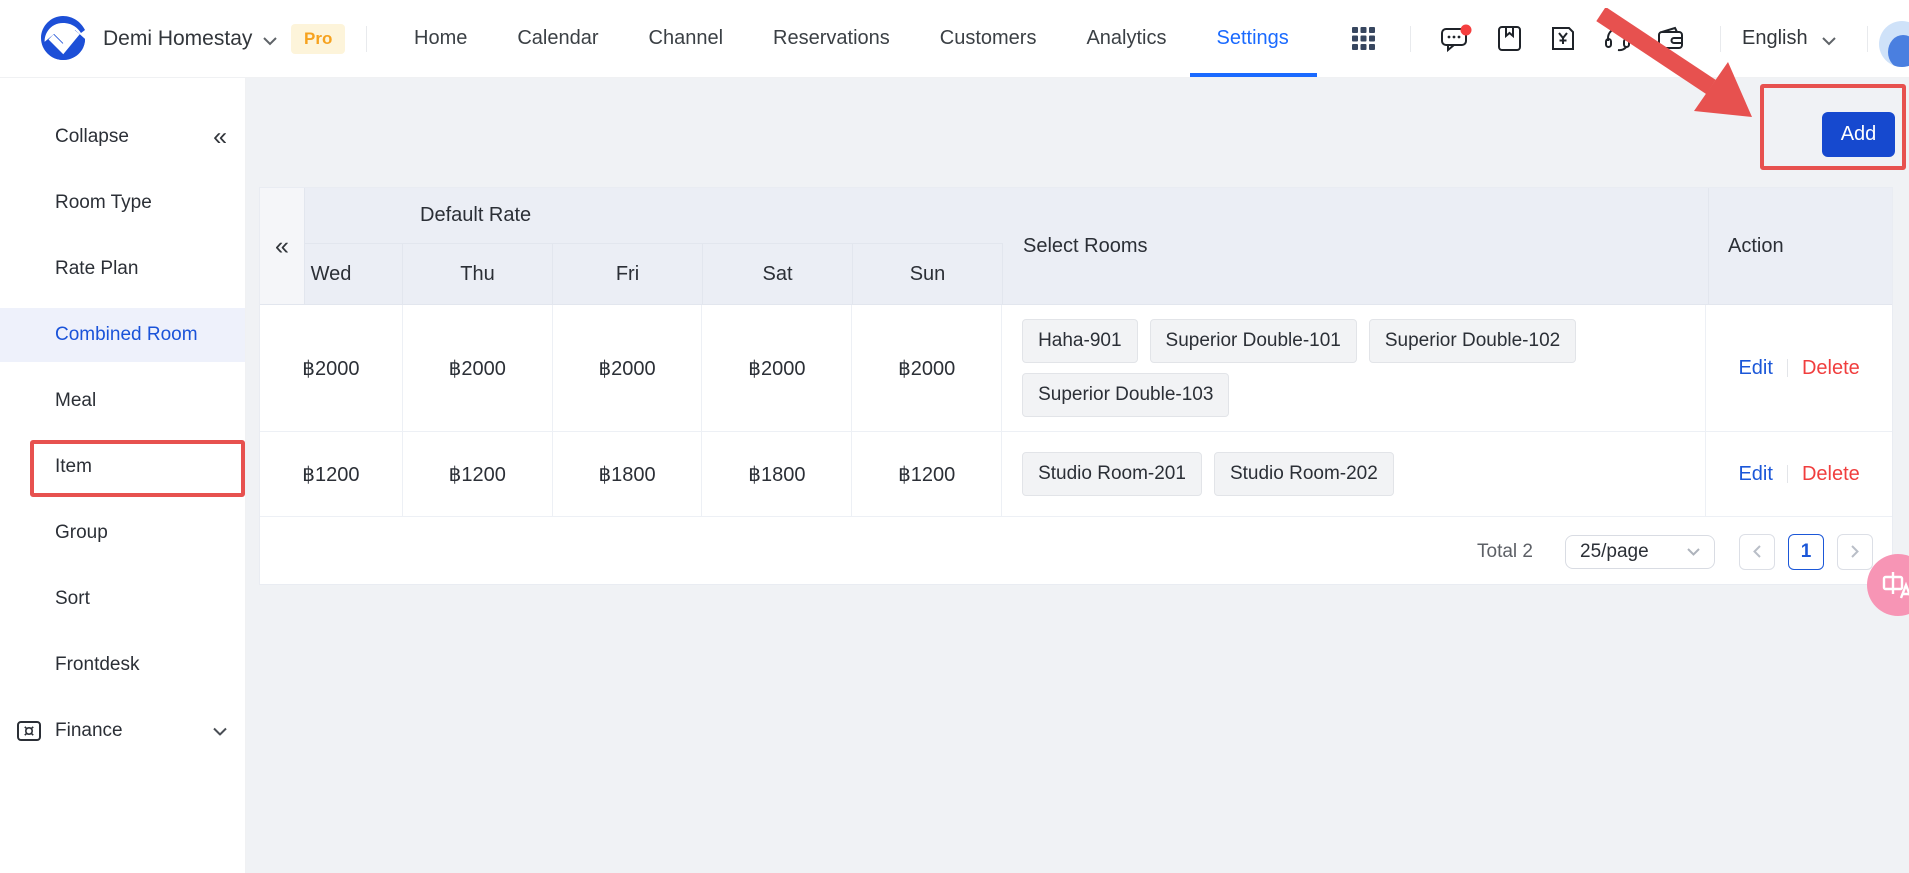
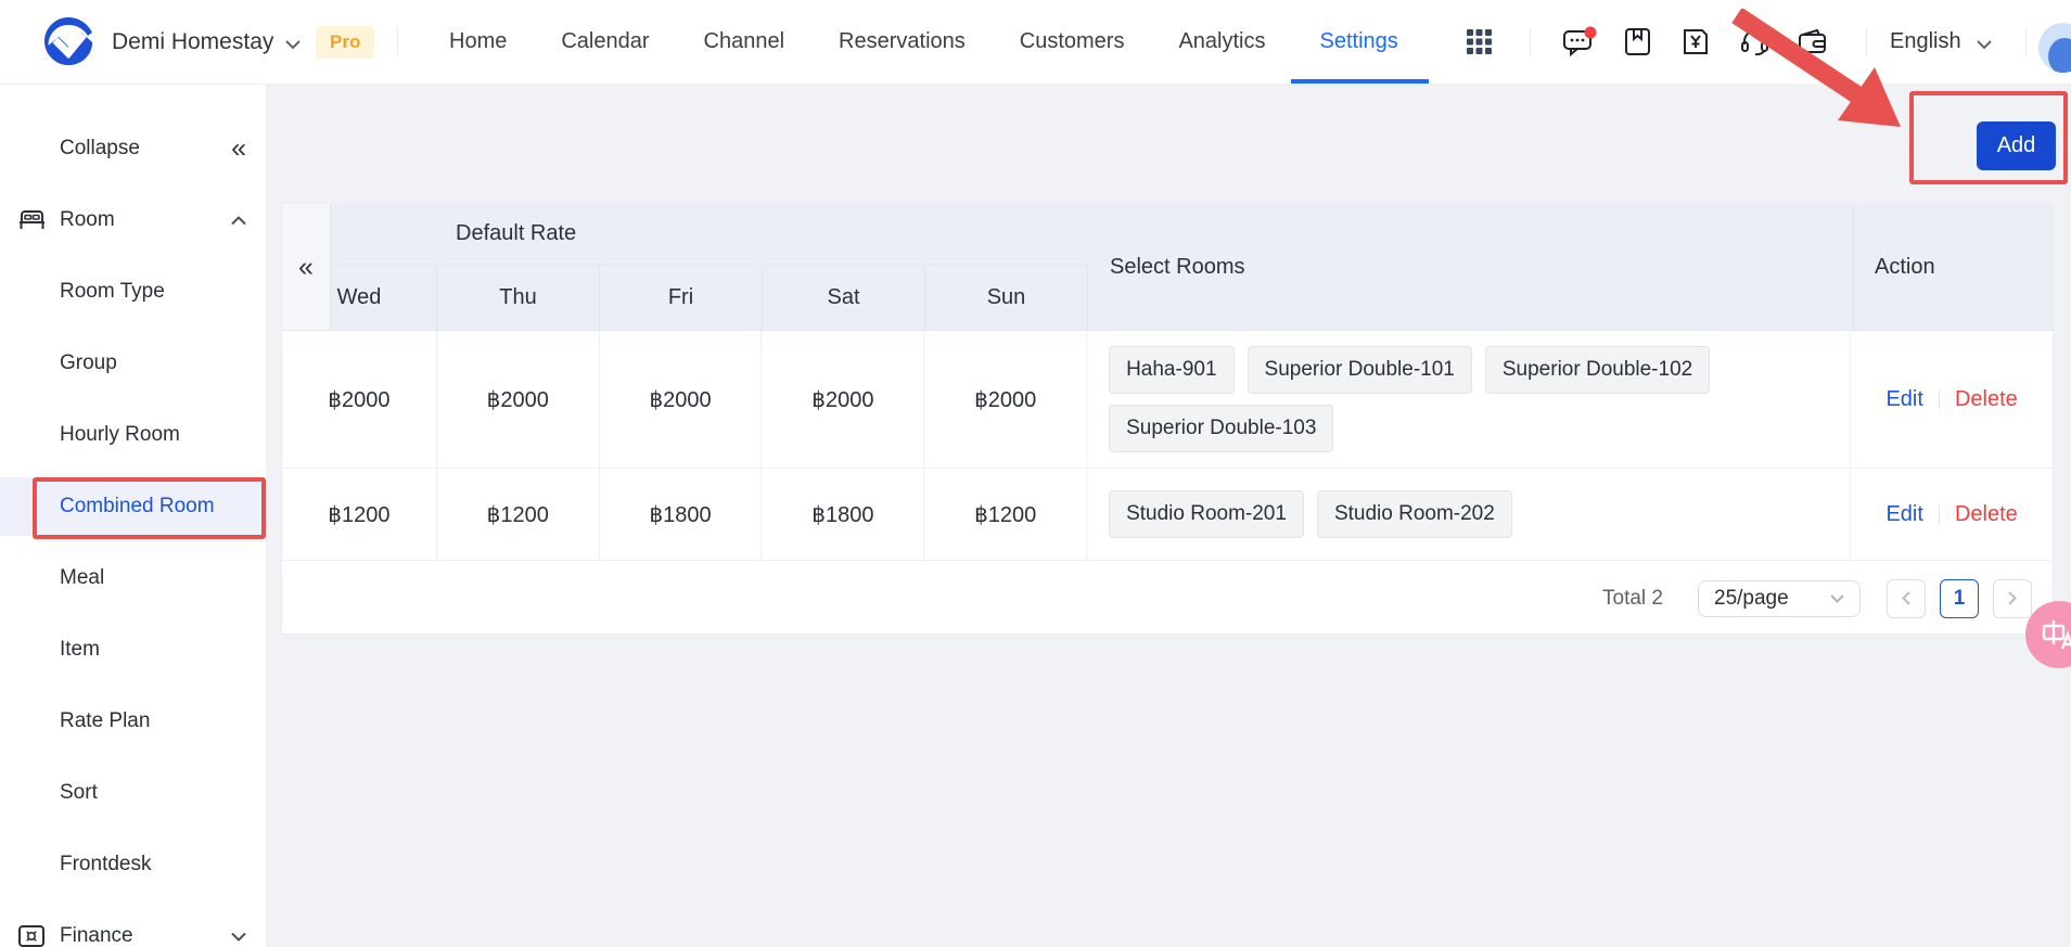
  Demi Homestay
  Pro
  Home
  Calendar
  Channel
  Reservations
  Customers
  Analytics
  Settings
  English
  Collapse
  «
+ Room
  Room Type
- Rate Plan
+ Group
+ Hourly Room
  Combined Room
  Meal
  Item
- Group
+ Rate Plan
  Sort
  Frontdesk
  Finance
  Add
  «
  Default Rate
  Wed
  Thu
  Fri
  Sat
  Sun
  Select Rooms
  Action
  ฿2000
  ฿2000
  ฿2000
  ฿2000
  ฿2000
  Haha-901
  Superior Double-101
  Superior Double-102
  Superior Double-103
  Edit
  Delete
  ฿1200
  ฿1200
  ฿1800
  ฿1800
  ฿1200
  Studio Room-201
  Studio Room-202
  Edit
  Delete
  Total 2
  25/page
  1
